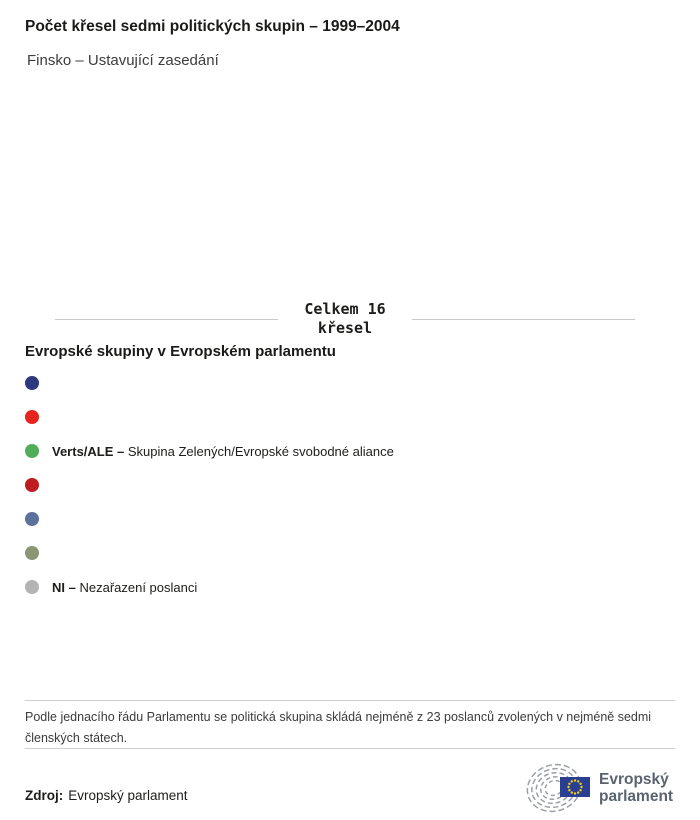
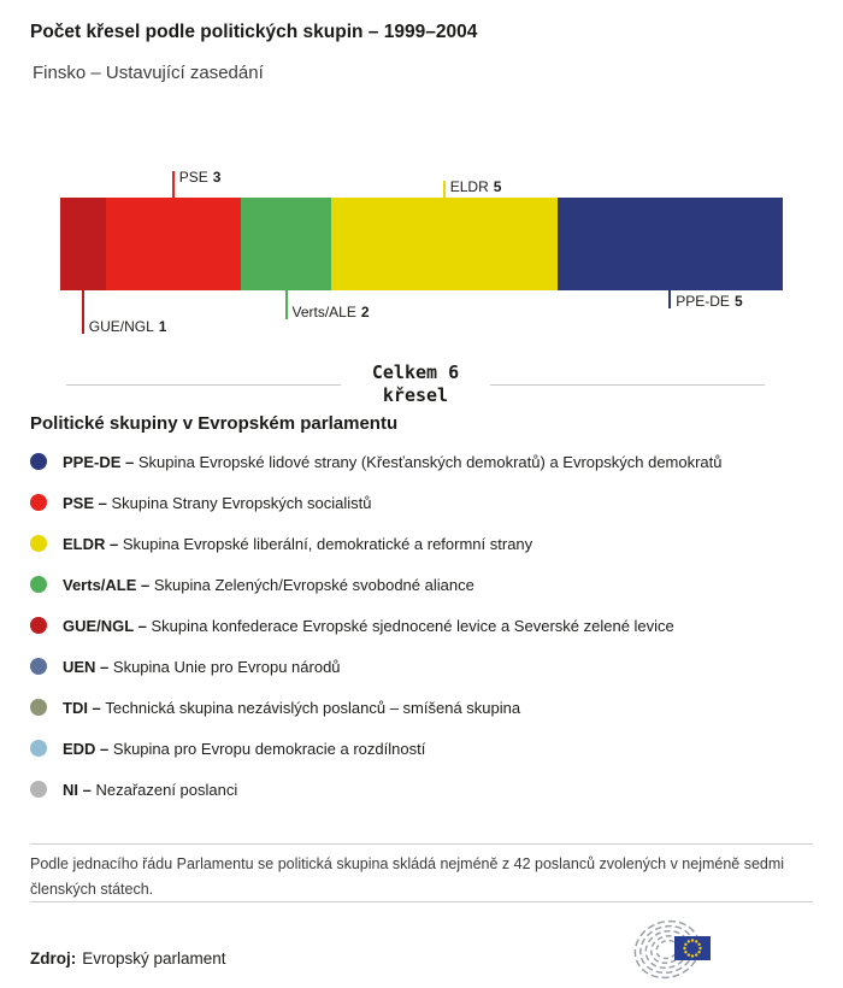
- Počet křesel sedmi politických skupin – 1999–2004
+ Počet křesel podle politických skupin – 1999–2004
  Finsko – Ustavující zasedání
+ GUE/NGL 1
+ PSE 3
+ Verts/ALE 2
+ ELDR 5
+ PPE-DE 5
- Celkem 16
+ Celkem 6
  křesel
- Evropské skupiny v Evropském parlamentu
+ Politické skupiny v Evropském parlamentu
+ PPE-DE – Skupina Evropské lidové strany (Křesťanských demokratů) a Evropských demokratů
+ PSE – Skupina Strany Evropských socialistů
+ ELDR – Skupina Evropské liberální, demokratické a reformní strany
  Verts/ALE – Skupina Zelených/Evropské svobodné aliance
+ GUE/NGL – Skupina konfederace Evropské sjednocené levice a Severské zelené levice
+ UEN – Skupina Unie pro Evropu národů
+ TDI – Technická skupina nezávislých poslanců – smíšená skupina
+ EDD – Skupina pro Evropu demokracie a rozdílností
  NI – Nezařazení poslanci
- Podle jednacího řádu Parlamentu se politická skupina skládá nejméně z 23 poslanců zvolených v nejméně sedmi členských státech.
+ Podle jednacího řádu Parlamentu se politická skupina skládá nejméně z 42 poslanců zvolených v nejméně sedmi členských státech.
  Zdroj: Evropský parlament
- Evropský
- parlament
